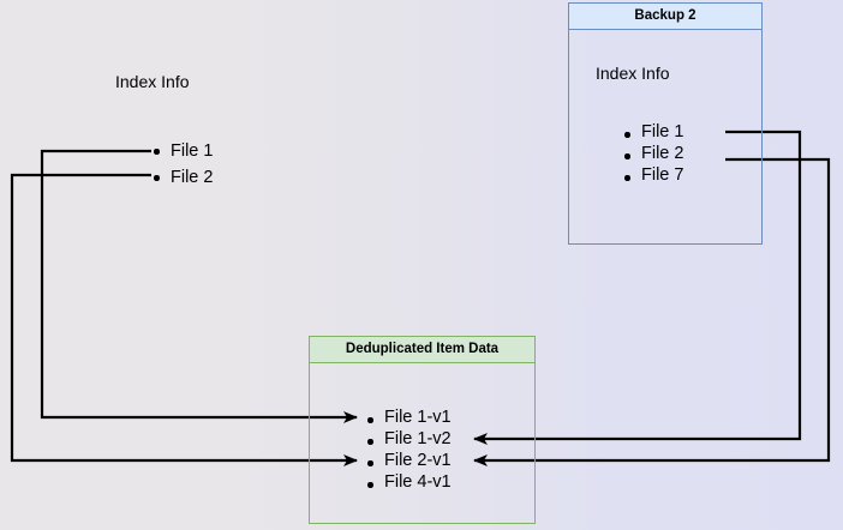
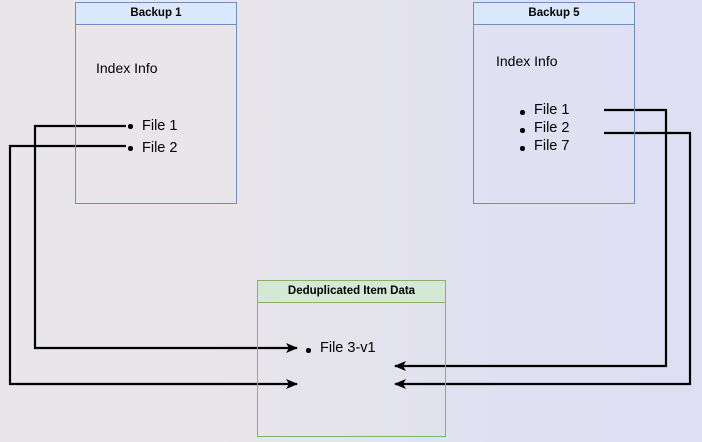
+ Backup 1
  Index Info
  File 1
  File 2
- Backup 2
+ Backup 5
  Index Info
  File 1
  File 2
  File 7
  Deduplicated Item Data
- File 1-v1
- File 1-v2
- File 2-v1
- File 4-v1
+ File 3-v1
